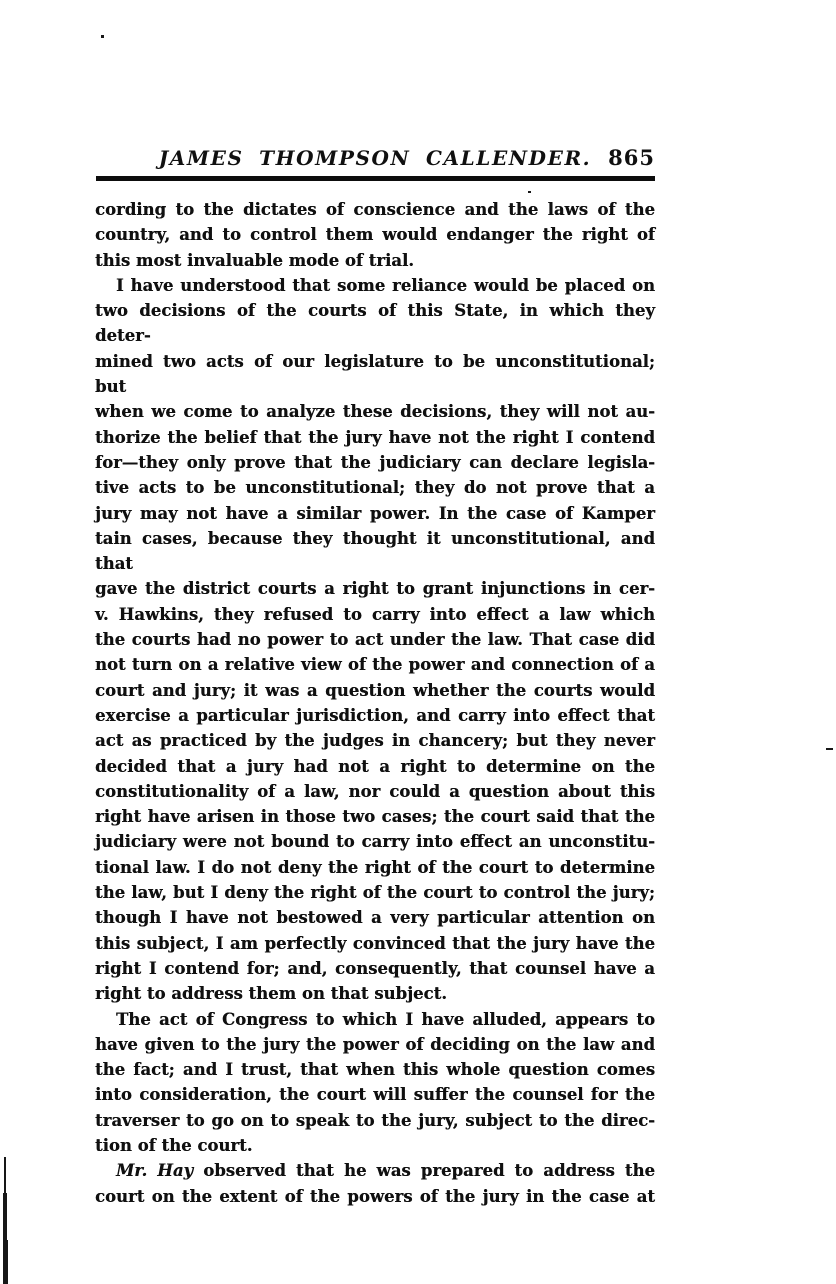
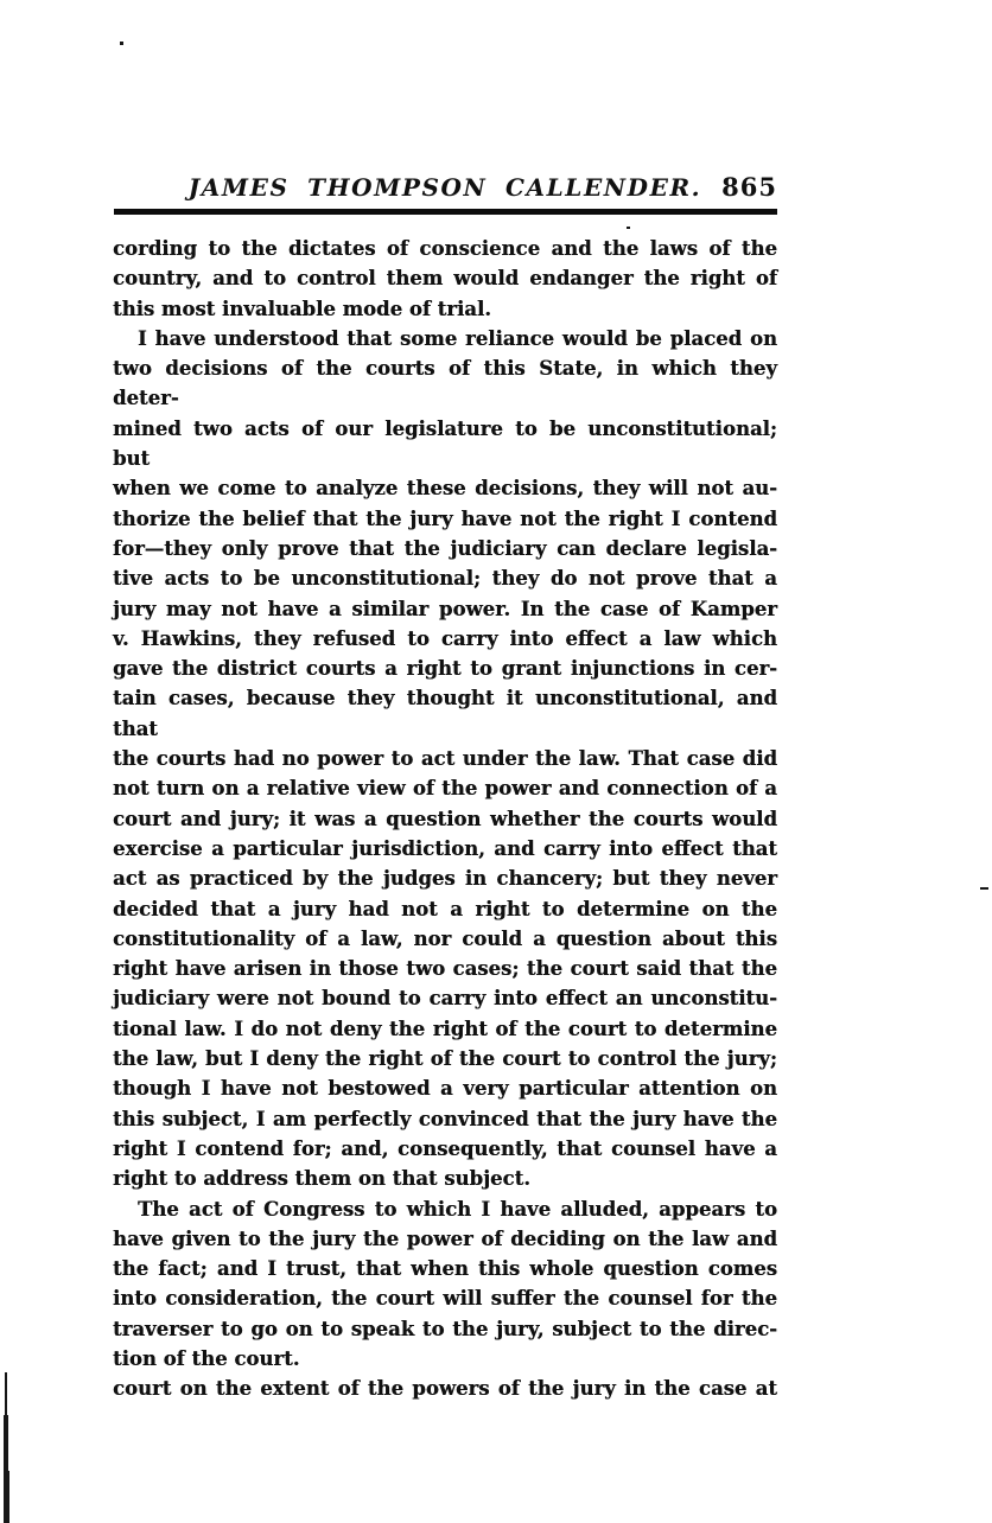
  JAMES THOMPSON CALLENDER.
  865
  cording to the dictates of conscience and the laws of the
  country, and to control them would endanger the right of
  this most invaluable mode of trial.
  I have understood that some reliance would be placed on
  two decisions of the courts of this State, in which they deter-
  mined two acts of our legislature to be unconstitutional; but
  when we come to analyze these decisions, they will not au-
  thorize the belief that the jury have not the right I contend
  for—they only prove that the judiciary can declare legisla-
  tive acts to be unconstitutional; they do not prove that a
  jury may not have a similar power. In the case of Kamper
- tain cases, because they thought it unconstitutional, and that
+ v. Hawkins, they refused to carry into effect a law which
  gave the district courts a right to grant injunctions in cer-
- v. Hawkins, they refused to carry into effect a law which
+ tain cases, because they thought it unconstitutional, and that
  the courts had no power to act under the law. That case did
  not turn on a relative view of the power and connection of a
  court and jury; it was a question whether the courts would
  exercise a particular jurisdiction, and carry into effect that
  act as practiced by the judges in chancery; but they never
  decided that a jury had not a right to determine on the
  constitutionality of a law, nor could a question about this
  right have arisen in those two cases; the court said that the
  judiciary were not bound to carry into effect an unconstitu-
  tional law. I do not deny the right of the court to determine
  the law, but I deny the right of the court to control the jury;
  though I have not bestowed a very particular attention on
  this subject, I am perfectly convinced that the jury have the
  right I contend for; and, consequently, that counsel have a
  right to address them on that subject.
  The act of Congress to which I have alluded, appears to
  have given to the jury the power of deciding on the law and
  the fact; and I trust, that when this whole question comes
  into consideration, the court will suffer the counsel for the
  traverser to go on to speak to the jury, subject to the direc-
  tion of the court.
- Mr. Hay observed that he was prepared to address the
  court on the extent of the powers of the jury in the case at
